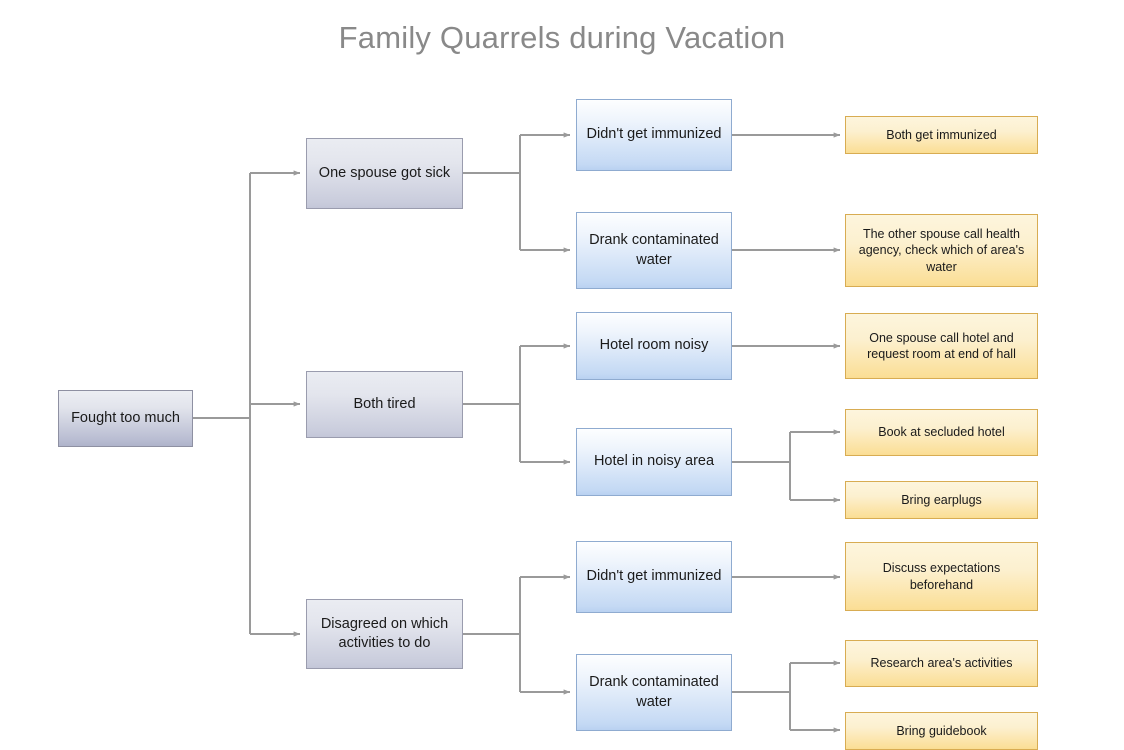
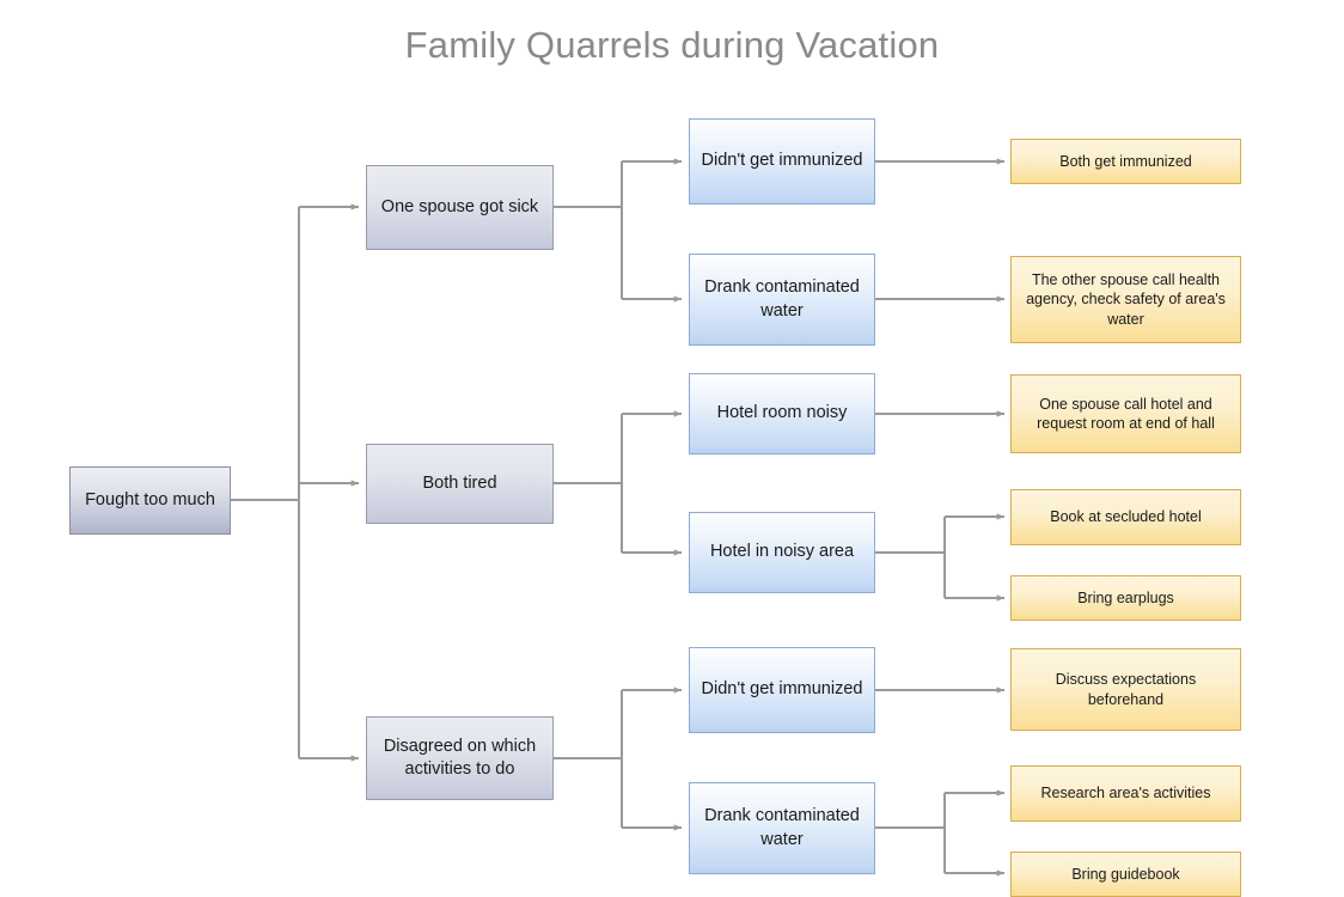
  Family Quarrels during Vacation
  Fought too much
  One spouse got sick
  Both tired
  Disagreed on which activities to do
  Didn't get immunized
  Drank contaminated water
  Hotel room noisy
  Hotel in noisy area
  Didn't get immunized
  Drank contaminated water
  Both get immunized
- The other spouse call health agency, check which of area's water
+ The other spouse call health agency, check safety of area's water
  One spouse call hotel and request room at end of hall
  Book at secluded hotel
  Bring earplugs
  Discuss expectations beforehand
  Research area's activities
  Bring guidebook
